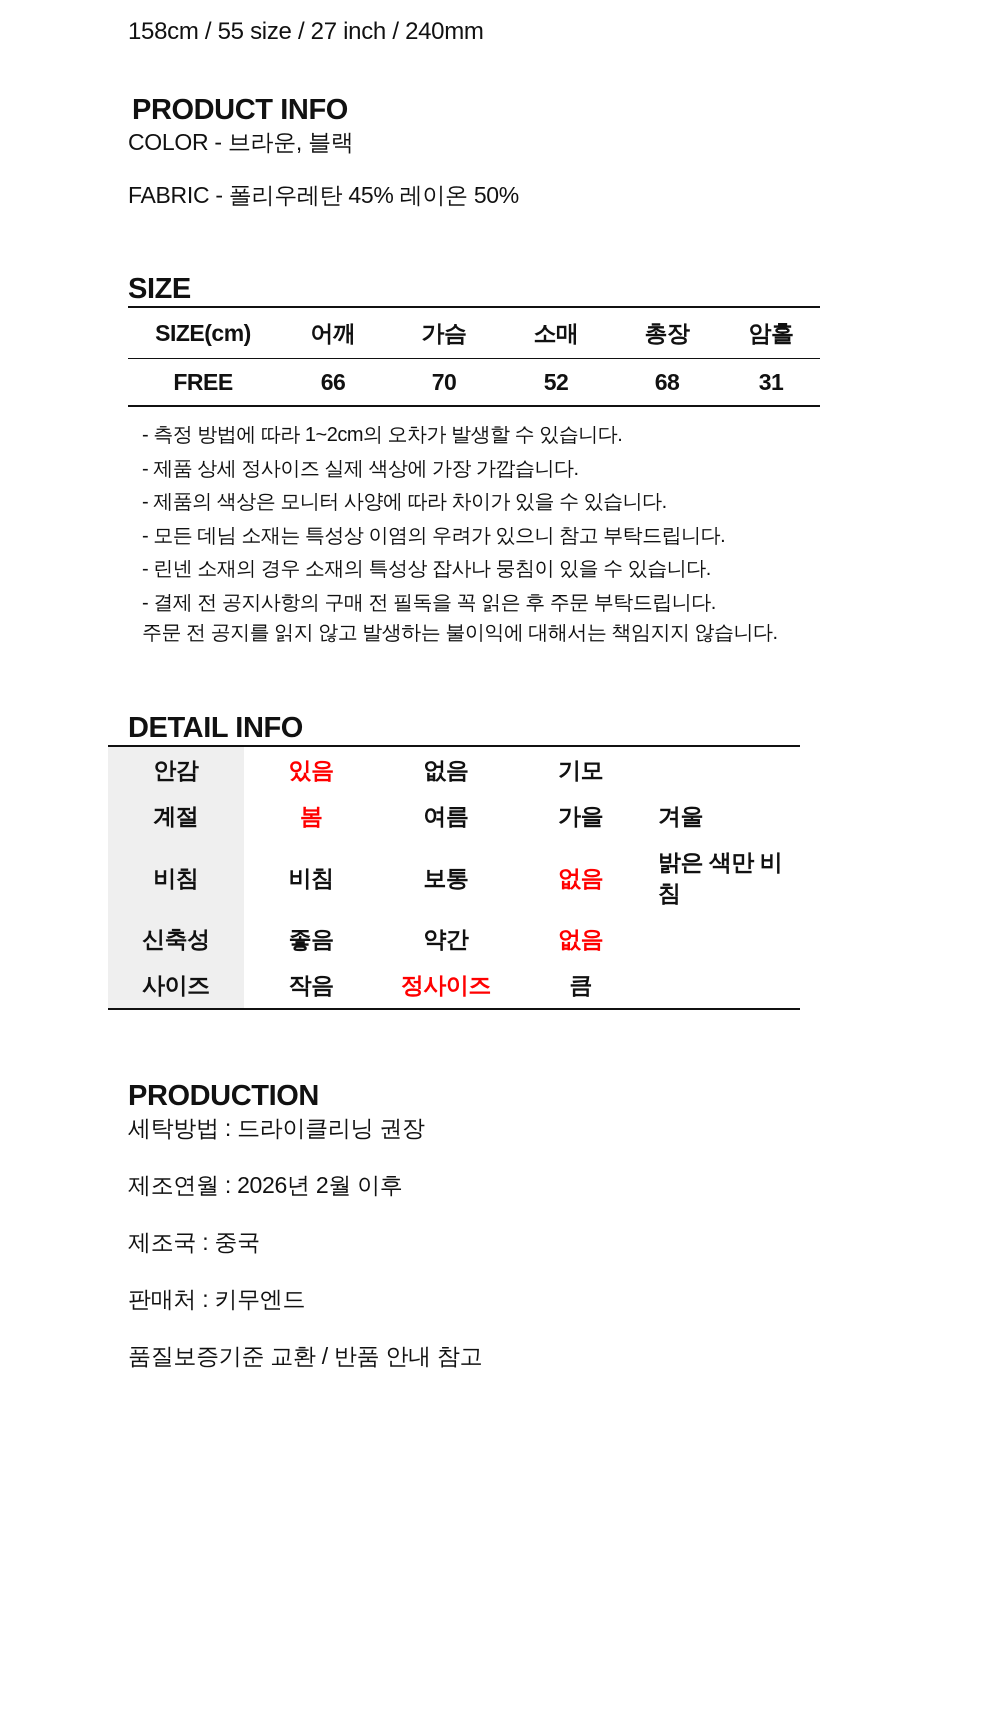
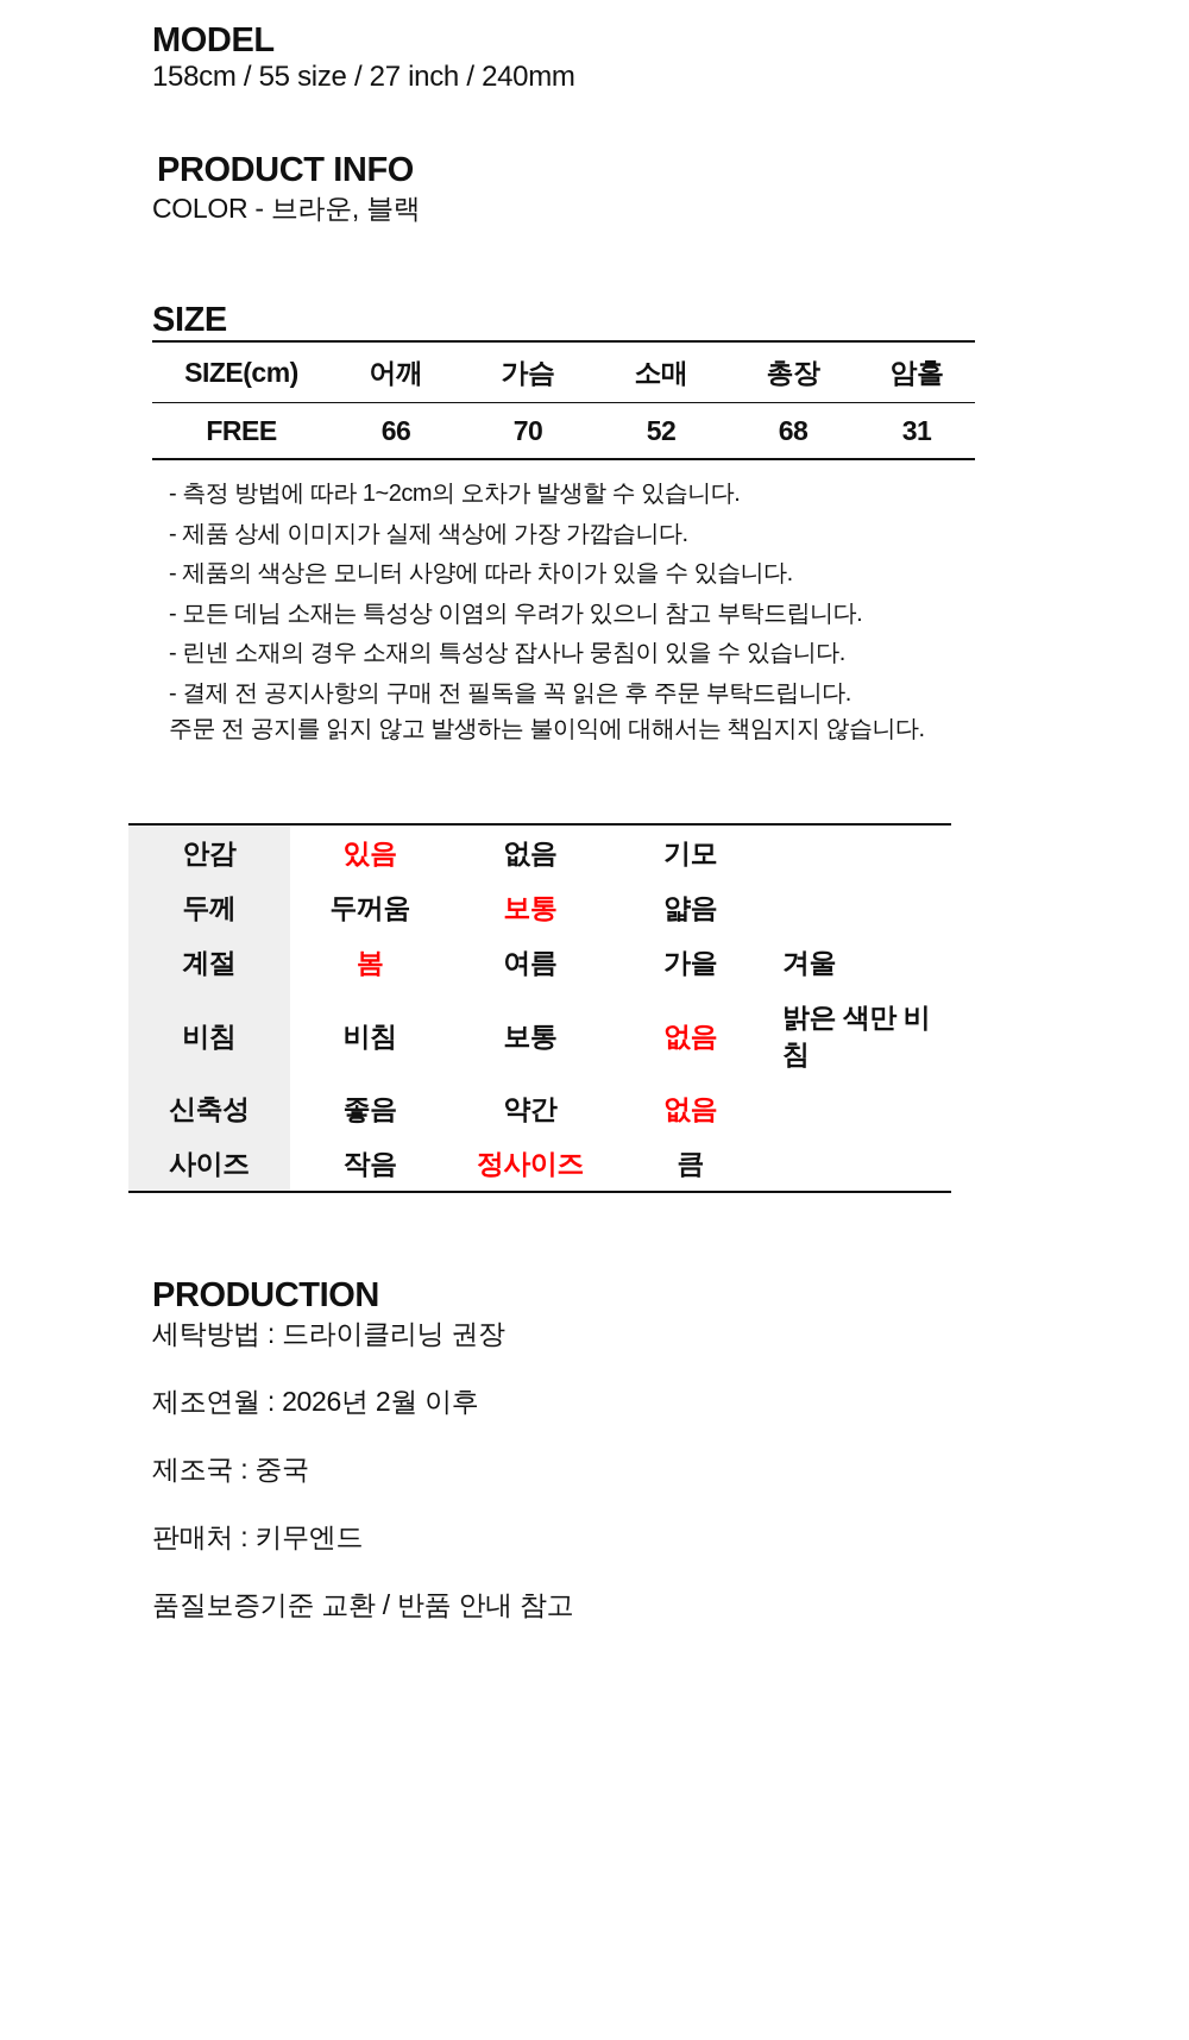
+ MODEL
  158cm / 55 size / 27 inch / 240mm
  PRODUCT INFO
  COLOR - 브라운, 블랙
- FABRIC - 폴리우레탄 45% 레이온 50%
  SIZE
  SIZE(cm)	어깨	가슴	소매	총장	암홀
  FREE	66	70	52	68	31
  - 측정 방법에 따라 1~2cm의 오차가 발생할 수 있습니다.
- - 제품 상세 정사이즈 실제 색상에 가장 가깝습니다.
+ - 제품 상세 이미지가 실제 색상에 가장 가깝습니다.
  - 제품의 색상은 모니터 사양에 따라 차이가 있을 수 있습니다.
  - 모든 데님 소재는 특성상 이염의 우려가 있으니 참고 부탁드립니다.
  - 린넨 소재의 경우 소재의 특성상 잡사나 뭉침이 있을 수 있습니다.
  - 결제 전 공지사항의 구매 전 필독을 꼭 읽은 후 주문 부탁드립니다.
  주문 전 공지를 읽지 않고 발생하는 불이익에 대해서는 책임지지 않습니다.
- DETAIL INFO
  안감	있음	없음	기모
+ 두께	두꺼움	보통	얇음
  계절	봄	여름	가을	겨울
  비침	비침	보통	없음	밝은 색만 비침
  신축성	좋음	약간	없음
  사이즈	작음	정사이즈	큼
  PRODUCTION
  세탁방법 : 드라이클리닝 권장
  제조연월 : 2026년 2월 이후
  제조국 : 중국
  판매처 : 키무엔드
  품질보증기준 교환 / 반품 안내 참고
